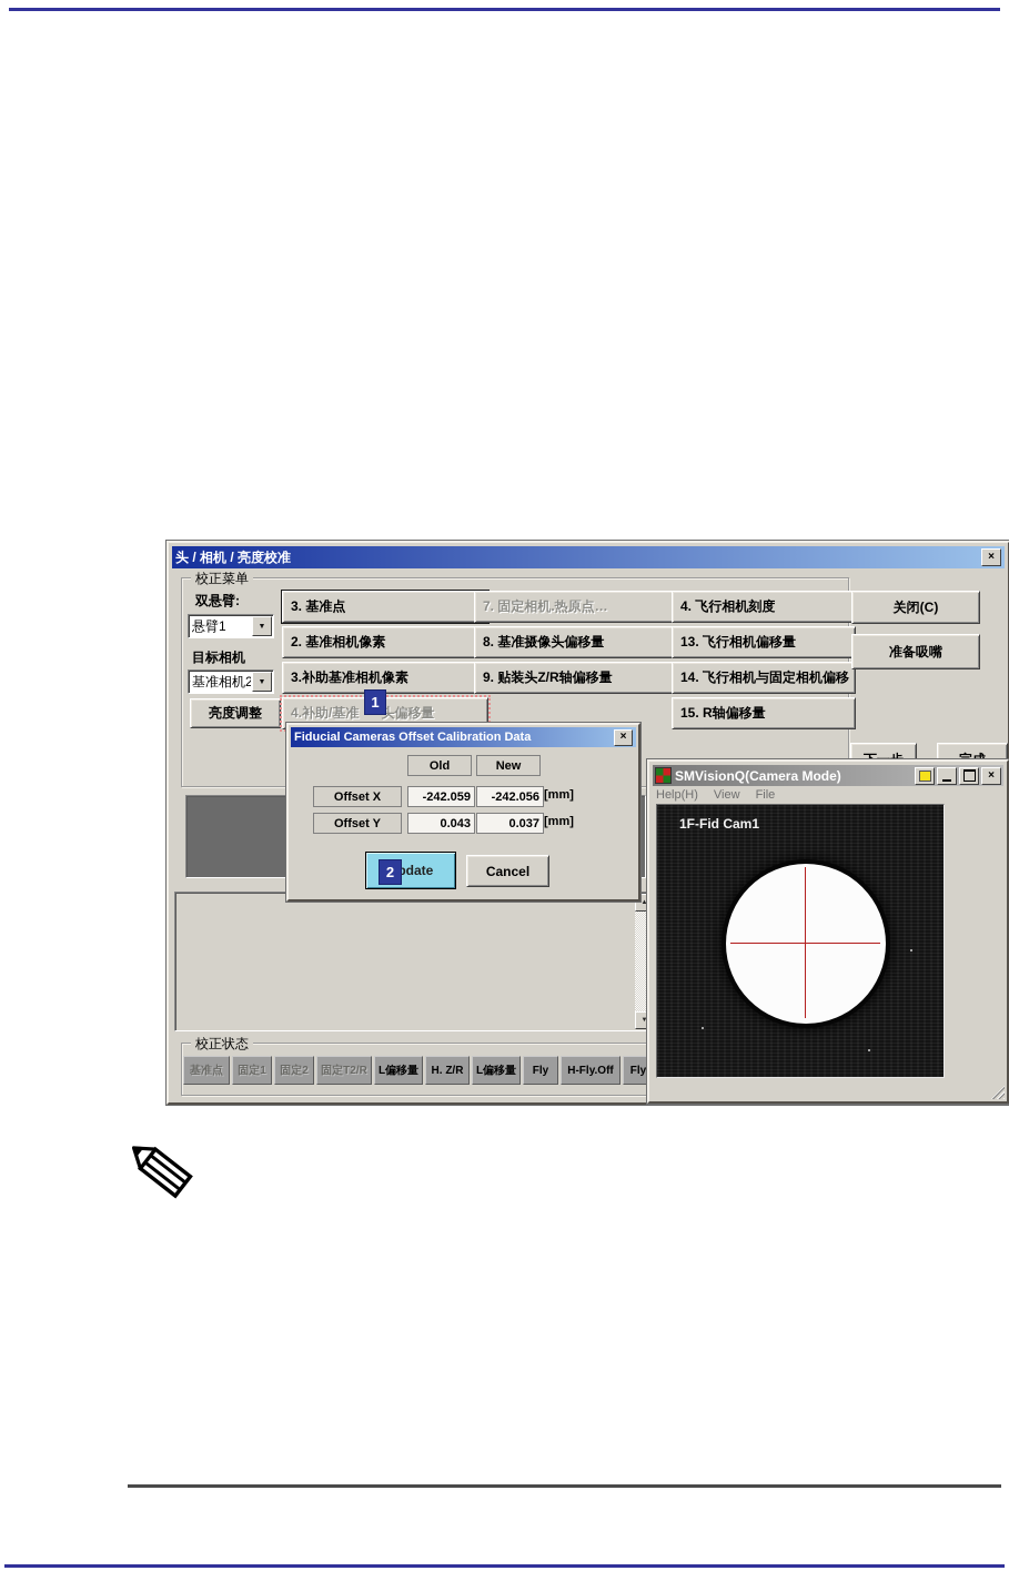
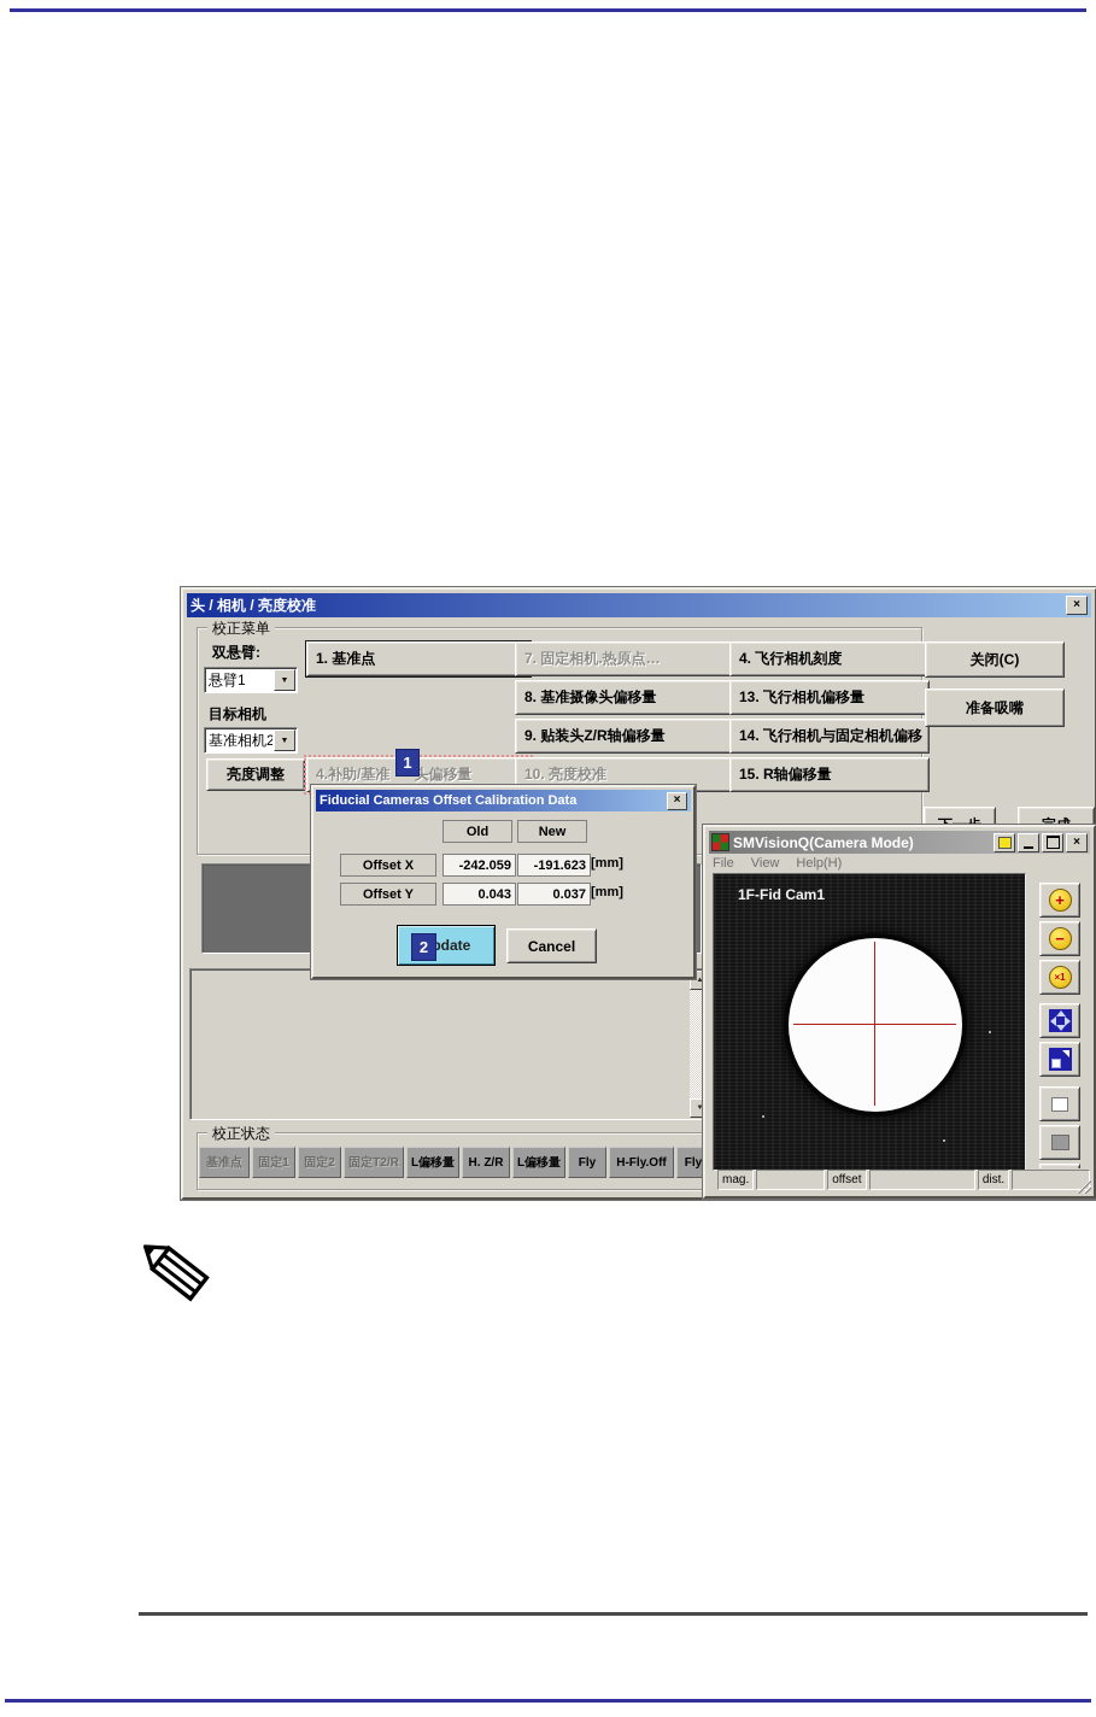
  头 / 相机 / 亮度校准
  ×
  校正菜单
  双悬臂:
  悬臂1
  目标相机
  基准相机2
  亮度调整
- 3. 基准点
+ 1. 基准点
- 2. 基准相机像素
- 3.补助基准相机像素
  4.补助/基准
  头偏移量
  7. 固定相机.热原点…
  8. 基准摄像头偏移量
  9. 贴装头Z/R轴偏移量
+ 10. 亮度校准
  4. 飞行相机刻度
  13. 飞行相机偏移量
  14. 飞行相机与固定相机偏移
  15. R轴偏移量
  关闭(C)
  准备吸嘴
  校正状态
  基准点
  固定1
  固定2
  固定T2/R
  L偏移量
  H. Z/R
  L偏移量
  Fly
  H-Fly.Off
  Fiducial Cameras Offset Calibration Data
  ×
  Old
  New
  Offset X
  -242.059
- -242.056
+ -191.623
  [mm]
  Offset Y
  0.043
  0.037
  [mm]
  Cancel
  SMVisionQ(Camera Mode)
  ×
- Help(H)
+ File
  View
- File
+ Help(H)
  1F-Fid Cam1
+ +
+ −
+ ×1
+ mag.
+ offset
+ dist.
  1
  2
